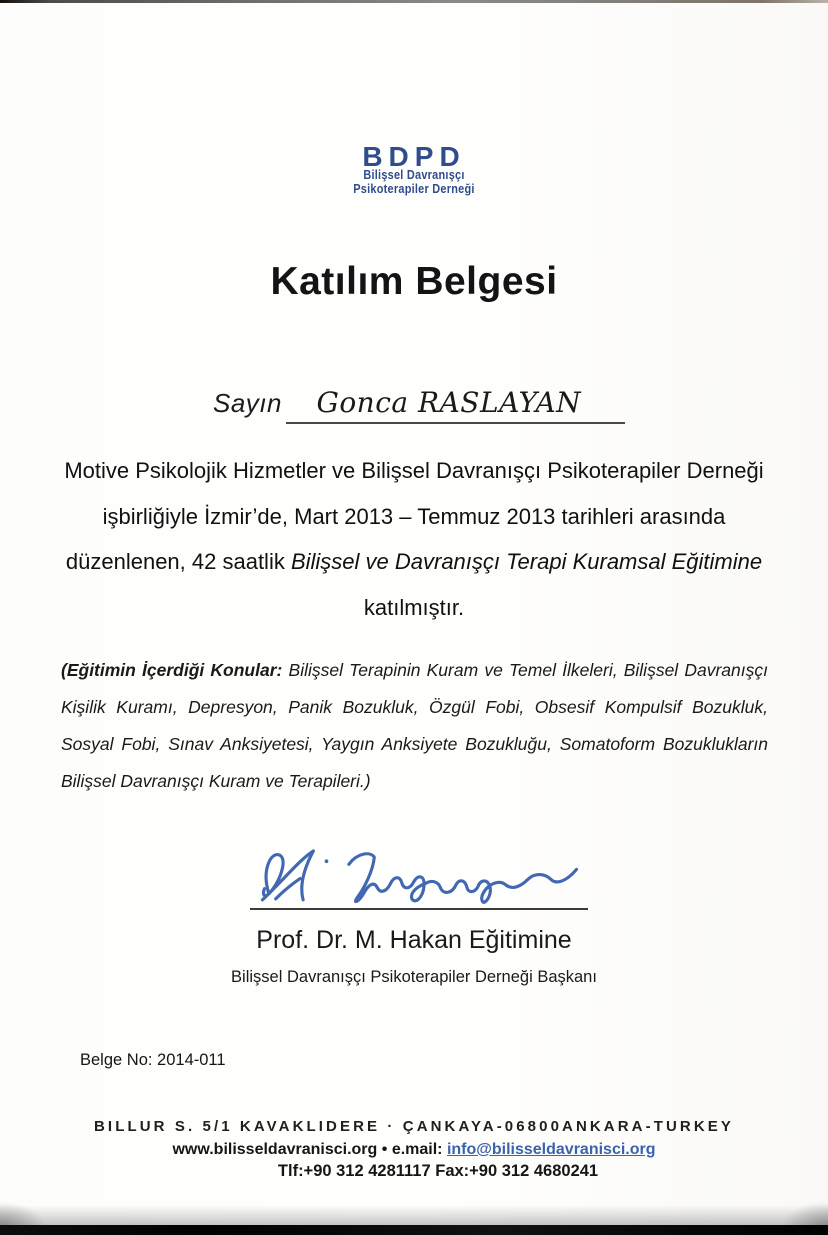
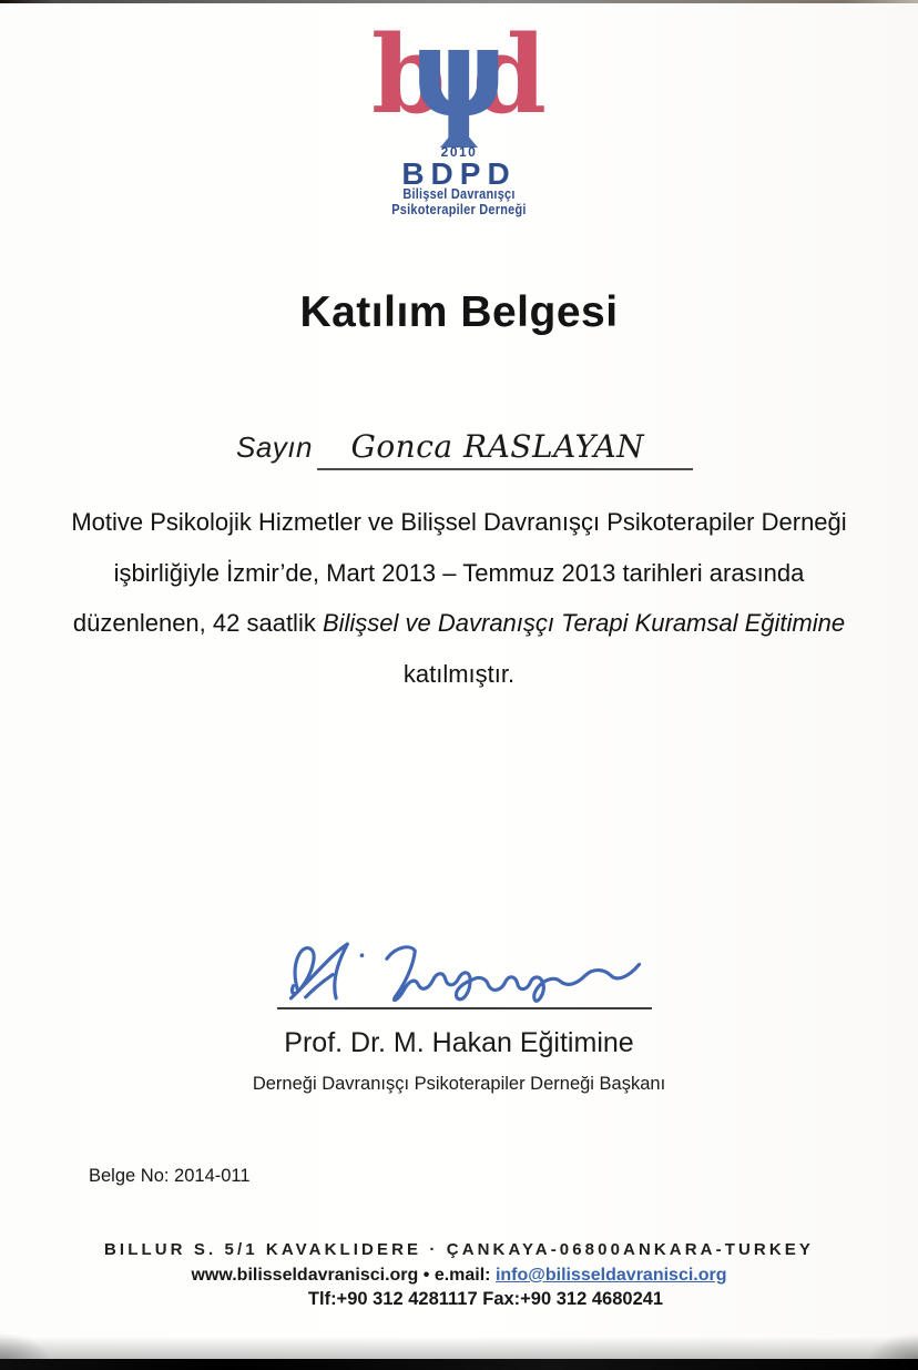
+ b
+ d
+ ψ
+ 2010
  BDPD
  Bilişsel Davranışçı
  Psikoterapiler Derneği
  Katılım Belgesi
  Sayın Gonca RASLAYAN
  Motive Psikolojik Hizmetler ve Bilişsel Davranışçı Psikoterapiler Derneği işbirliğiyle İzmir’de, Mart 2013 – Temmuz 2013 tarihleri arasında düzenlenen, 42 saatlik Bilişsel ve Davranışçı Terapi Kuramsal Eğitimine katılmıştır.
- (Eğitimin İçerdiği Konular: Bilişsel Terapinin Kuram ve Temel İlkeleri, Bilişsel Davranışçı Kişilik Kuramı, Depresyon, Panik Bozukluk, Özgül Fobi, Obsesif Kompulsif Bozukluk, Sosyal Fobi, Sınav Anksiyetesi, Yaygın Anksiyete Bozukluğu, Somatoform Bozuklukların Bilişsel Davranışçı Kuram ve Terapileri.)
  Prof. Dr. M. Hakan Eğitimine
- Bilişsel Davranışçı Psikoterapiler Derneği Başkanı
+ Derneği Davranışçı Psikoterapiler Derneği Başkanı
  Belge No: 2014-011
  BILLUR S. 5/1 KAVAKLIDERE · ÇANKAYA-06800ANKARA-TURKEY
  www.bilisseldavranisci.org • e.mail: info@bilisseldavranisci.org
  Tlf:+90 312 4281117 Fax:+90 312 4680241
